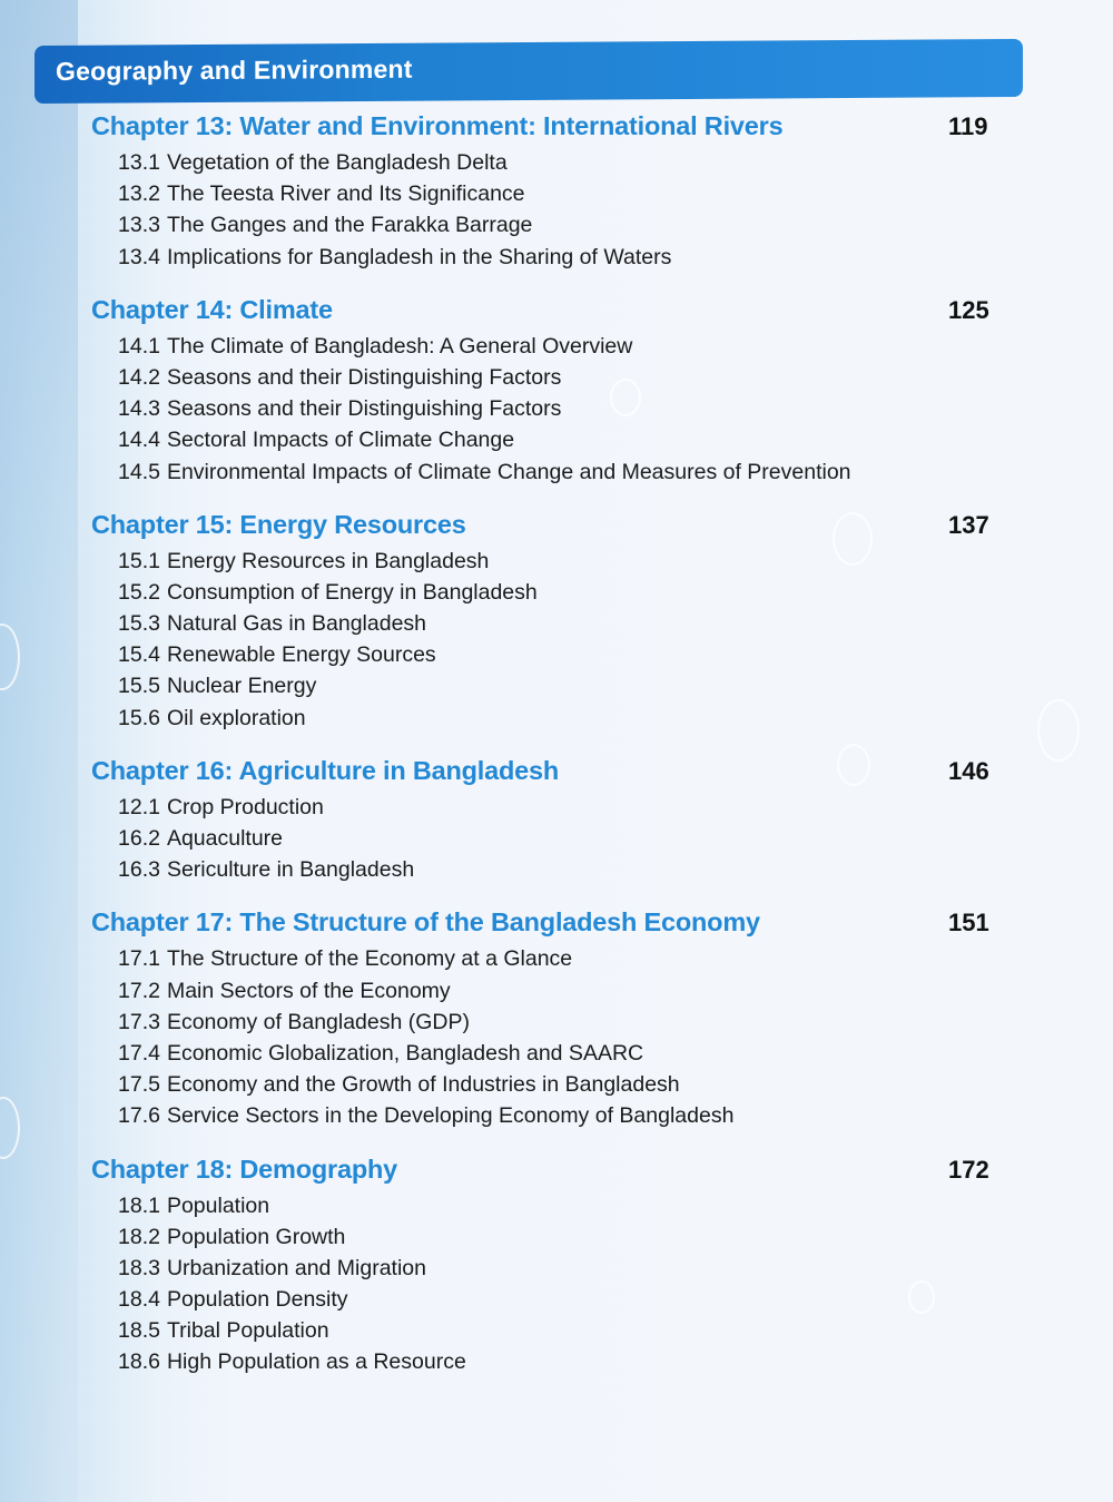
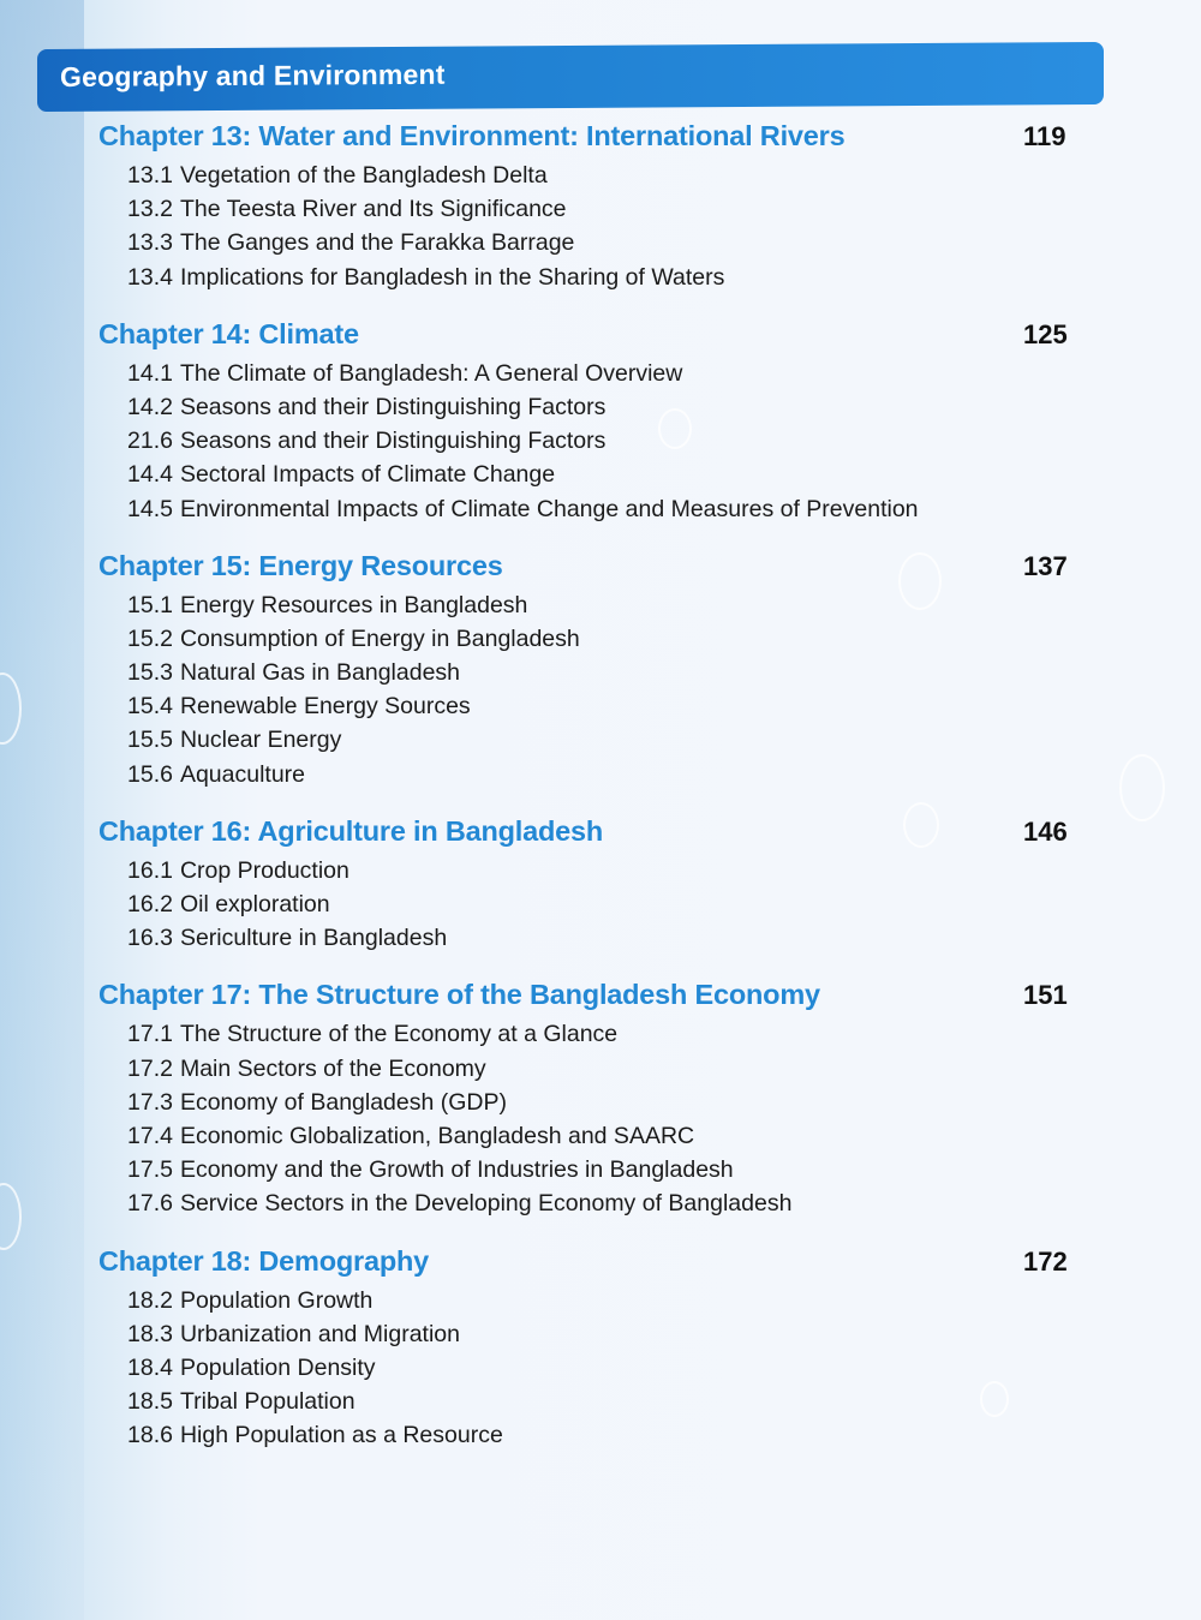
  Geography and Environment
  Chapter 13: Water and Environment: International Rivers
  119
  13.1 Vegetation of the Bangladesh Delta
  13.2 The Teesta River and Its Significance
  13.3 The Ganges and the Farakka Barrage
  13.4 Implications for Bangladesh in the Sharing of Waters
  Chapter 14: Climate
  125
  14.1 The Climate of Bangladesh: A General Overview
  14.2 Seasons and their Distinguishing Factors
- 14.3 Seasons and their Distinguishing Factors
+ 21.6 Seasons and their Distinguishing Factors
  14.4 Sectoral Impacts of Climate Change
  14.5 Environmental Impacts of Climate Change and Measures of Prevention
  Chapter 15: Energy Resources
  137
  15.1 Energy Resources in Bangladesh
  15.2 Consumption of Energy in Bangladesh
  15.3 Natural Gas in Bangladesh
  15.4 Renewable Energy Sources
  15.5 Nuclear Energy
- 15.6 Oil exploration
+ 15.6 Aquaculture
  Chapter 16: Agriculture in Bangladesh
  146
- 12.1 Crop Production
+ 16.1 Crop Production
- 16.2 Aquaculture
+ 16.2 Oil exploration
  16.3 Sericulture in Bangladesh
  Chapter 17: The Structure of the Bangladesh Economy
  151
  17.1 The Structure of the Economy at a Glance
  17.2 Main Sectors of the Economy
  17.3 Economy of Bangladesh (GDP)
  17.4 Economic Globalization, Bangladesh and SAARC
  17.5 Economy and the Growth of Industries in Bangladesh
  17.6 Service Sectors in the Developing Economy of Bangladesh
  Chapter 18: Demography
  172
- 18.1 Population
  18.2 Population Growth
  18.3 Urbanization and Migration
  18.4 Population Density
  18.5 Tribal Population
  18.6 High Population as a Resource
